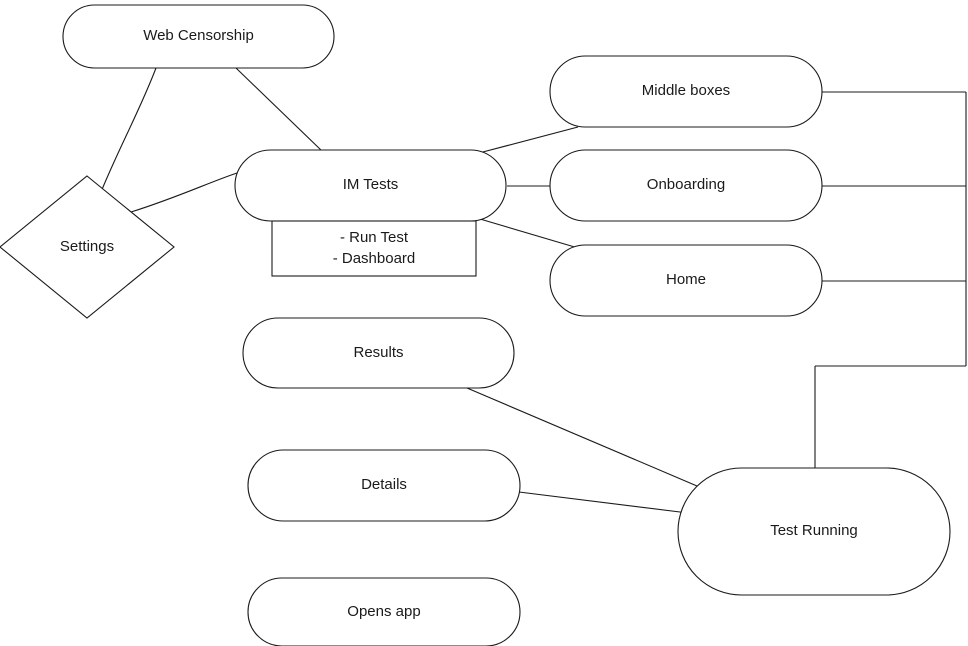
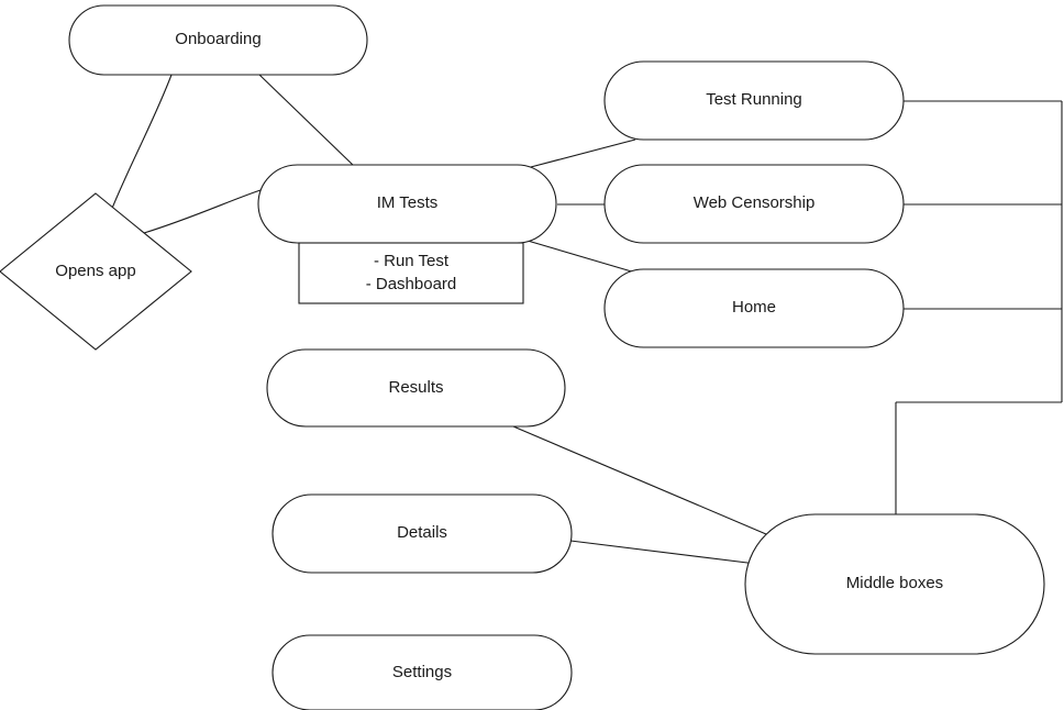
- Web Censorship
+ Onboarding
- Settings
+ Opens app
  IM Tests
  - Run Test
  - Dashboard
- Middle boxes
+ Test Running
- Onboarding
+ Web Censorship
  Home
  Results
  Details
- Opens app
+ Settings
- Test Running
+ Middle boxes
